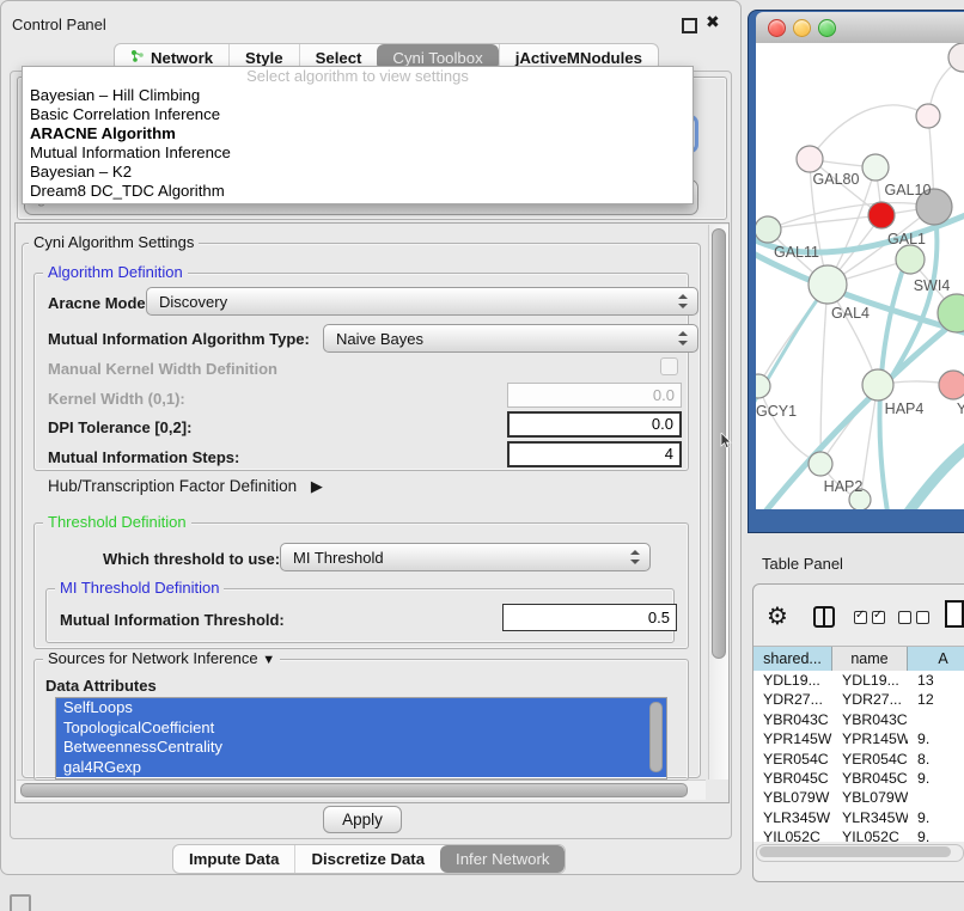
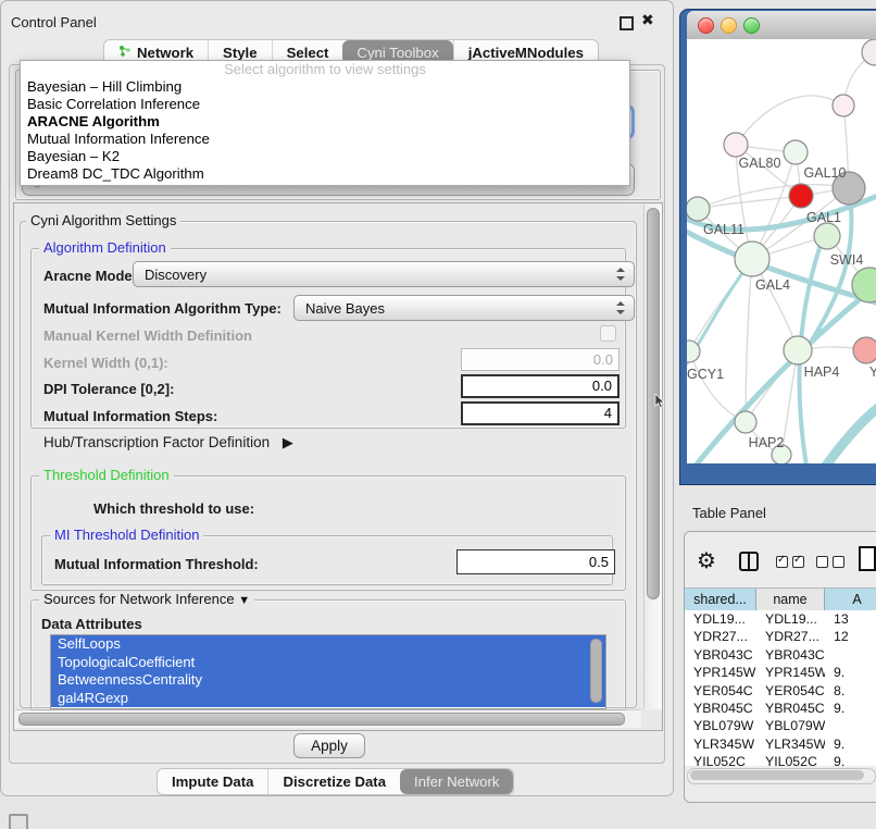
  Control Panel
  ✖
  Network
  Style
  Select
  Cyni Toolbox
  jActiveMNodules
  Select algorithm to view settings
  Bayesian – Hill Climbing
  Basic Correlation Inference
  ARACNE Algorithm
  Mutual Information Inference
  Bayesian – K2
  Dream8 DC_TDC Algorithm
  Cyni Algorithm Settings
  Algorithm Definition
  Aracne Mode
  Discovery
  Mutual Information Algorithm Type:
  Naive Bayes
  Manual Kernel Width Definition
  Kernel Width (0,1):
  0.0
  DPI Tolerance [0,2]:
  0.0
  Mutual Information Steps:
  4
  Hub/Transcription Factor Definition ▶
  Threshold Definition
  Which threshold to use:
- MI Threshold
  MI Threshold Definition
  Mutual Information Threshold:
  0.5
  Sources for Network Inference ▼
  Data Attributes
  SelfLoops
  TopologicalCoefficient
  BetweennessCentrality
  gal4RGexp
  Apply
  Impute Data
  Discretize Data
  Infer Network
  GAL80
  GAL10
  GAL1
  GAL11
  SWI4
  GAL4
  GCY1
  HAP4
  Y
  HAP2
  Table Panel
  ⚙
  shared...
  name
  A
  YDL19...
  YDL19...
  13
  YDR27...
  YDR27...
  12
  YBR043C
  YBR043C
  YPR145W
  YPR145W
  9.
  YER054C
  YER054C
  8.
  YBR045C
  YBR045C
  9.
  YBL079W
  YBL079W
  YLR345W
  YLR345W
  9.
  YIL052C
  YIL052C
  9.
